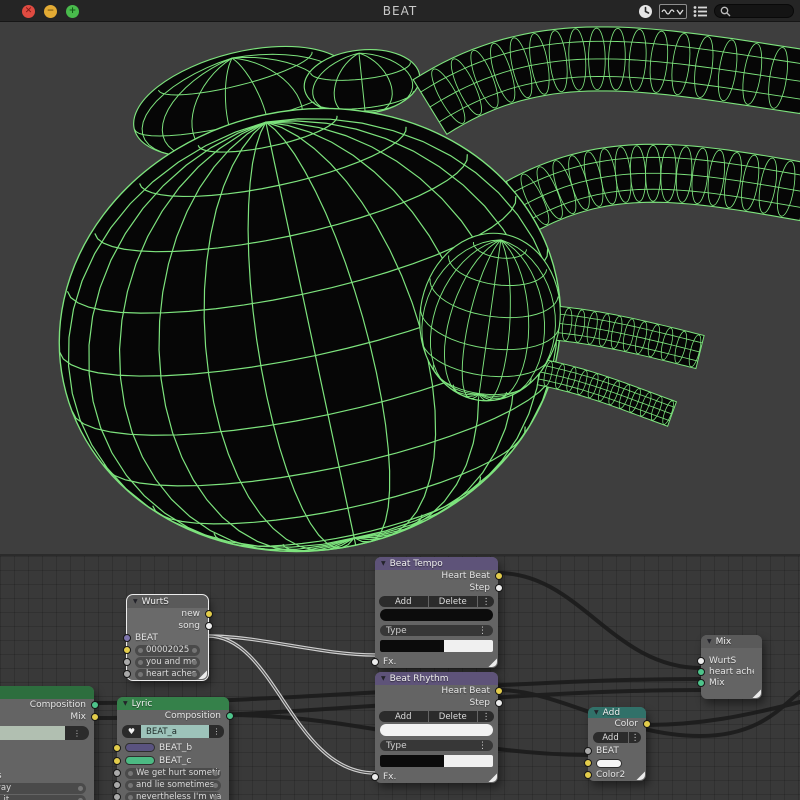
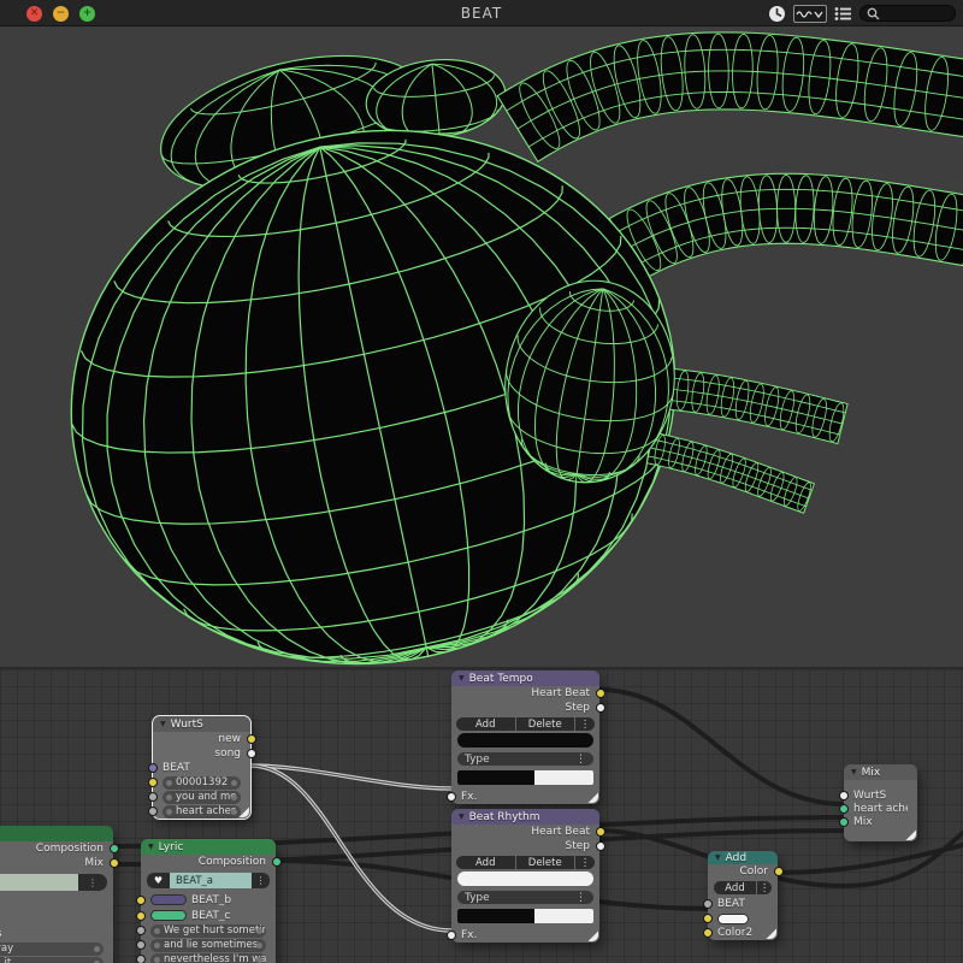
  ✕
  −
  +
  BEAT
  Composition
  Mix
  ⋮
  Lyric
  Composition
  ♥
  BEAT_a
  ⋮
  BEAT_b
  BEAT_c
  We get hurt someti
  and lie sometimes
  nevertheless I'm wa
  WurtS
  new
  song
  BEAT
- 00002025
+ 00001392
  you and me
  heart aches
  Beat Tempo
  Heart Beat
  Step
  Add
  Delete
  ⋮
  Type
  ⋮
  Fx.
  Beat Rhythm
  Heart Beat
  Step
  Add
  Delete
  ⋮
  Type
  ⋮
  Fx.
  Add
  Color
  Add
  ⋮
  BEAT
  Color2
  Mix
  WurtS
  heart ach
  Mix
